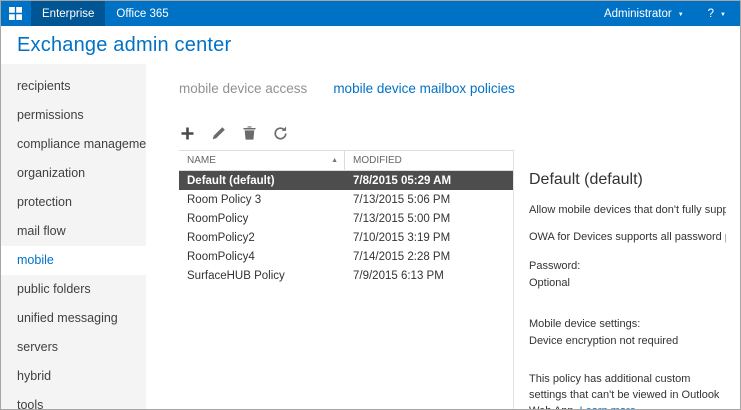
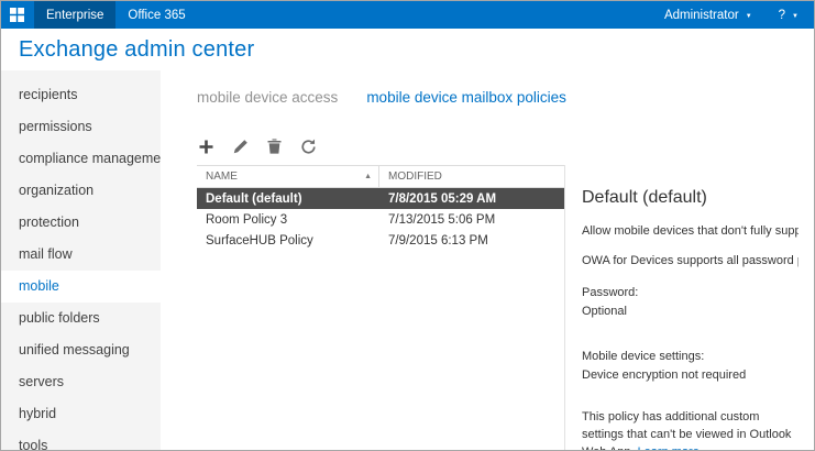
  Enterprise
  Office 365
  Administrator
  ?
  Exchange admin center
  recipients
  permissions
  compliance manageme
  organization
  protection
  mail flow
  mobile
  public folders
  unified messaging
  servers
  hybrid
  tools
  mobile device access
  mobile device mailbox policies
  NAME
  MODIFIED
  Default (default)
  7/8/2015 05:29 AM
  Room Policy 3
  7/13/2015 5:06 PM
- RoomPolicy
- 7/13/2015 5:00 PM
- RoomPolicy2
- 7/10/2015 3:19 PM
- RoomPolicy4
- 7/14/2015 2:28 PM
  SurfaceHUB Policy
  7/9/2015 6:13 PM
  Default (default)
  Allow mobile devices that don't fully supp
  OWA for Devices supports all password
  Password:
  Optional
  Mobile device settings:
  Device encryption not required
  This policy has additional custom settings that can't be viewed in Outlook
